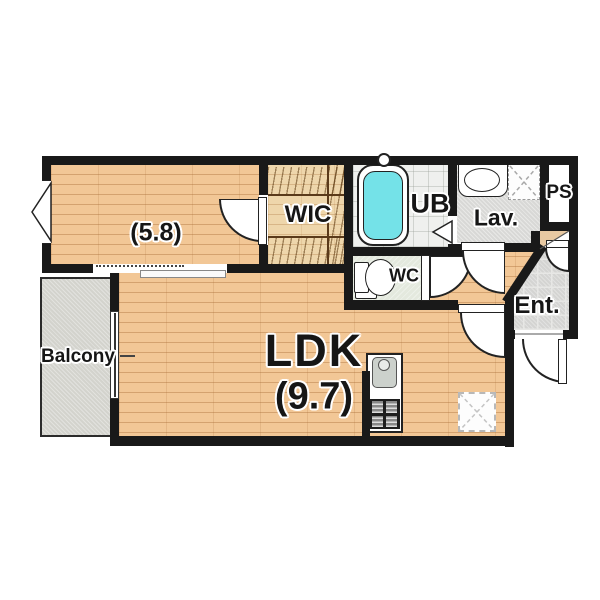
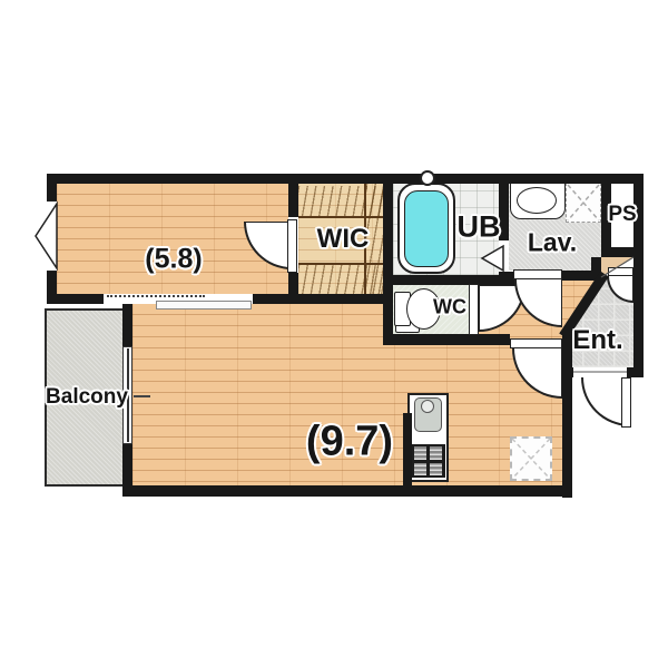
  (5.8)
  WIC
  UB
  Lav.
  PS
  WC
  Ent.
- LDK
  (9.7)
  Balcony
